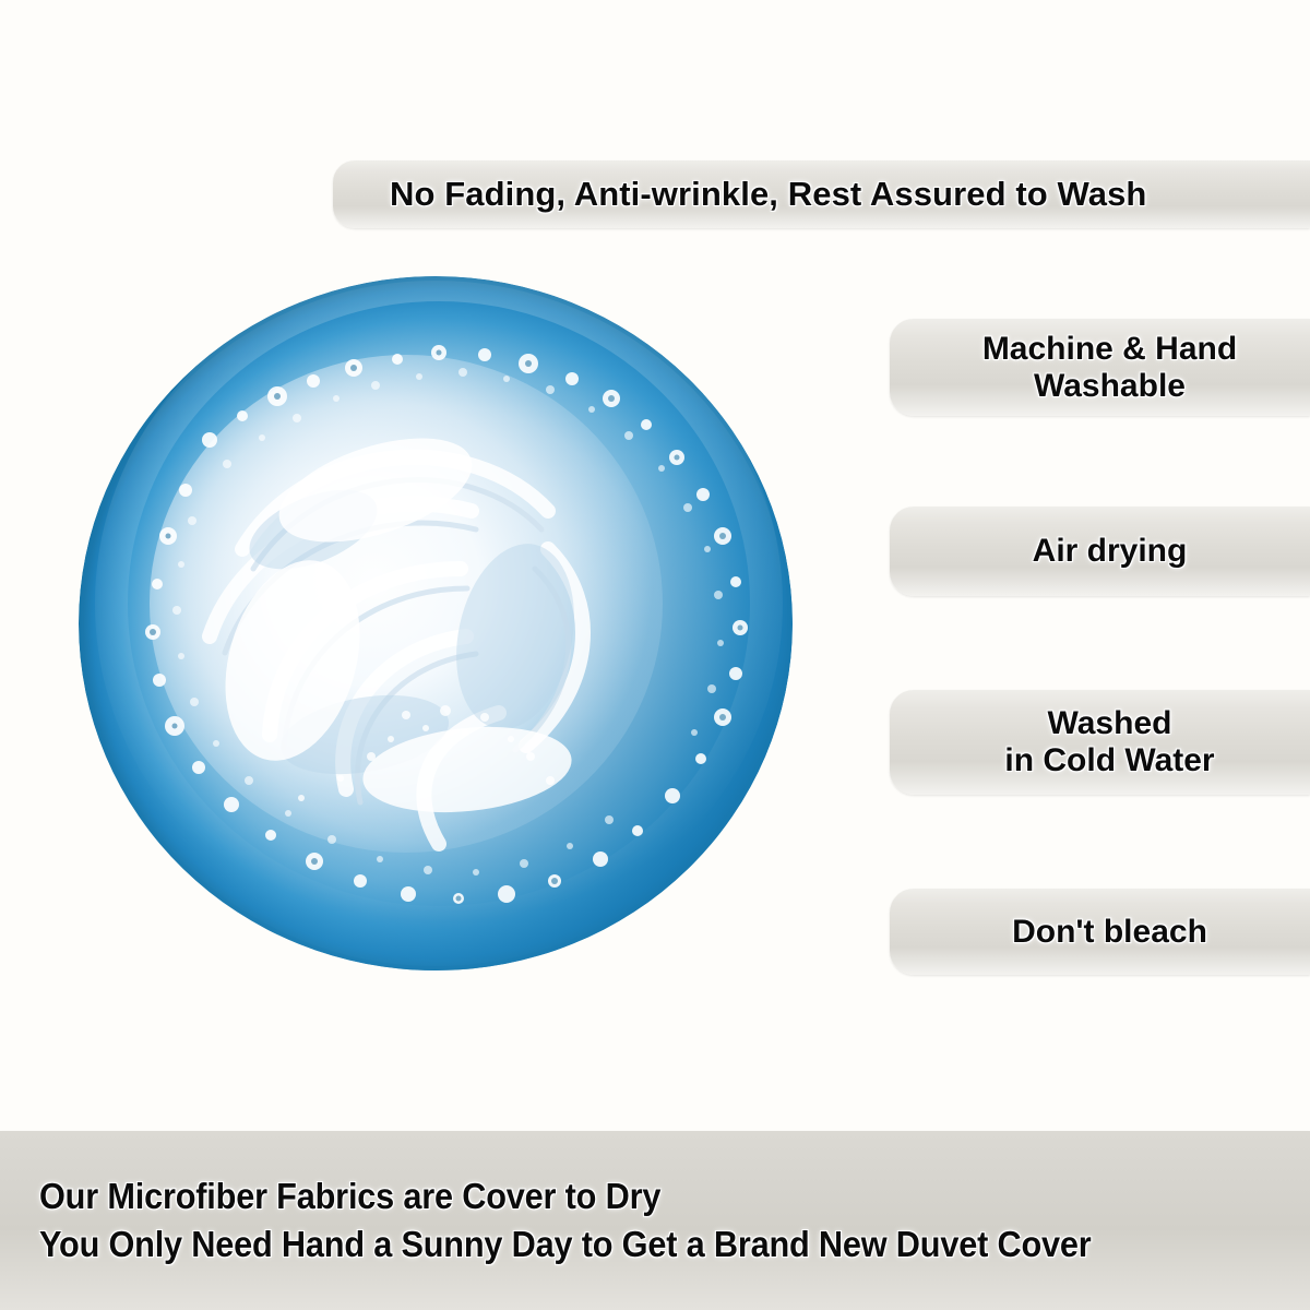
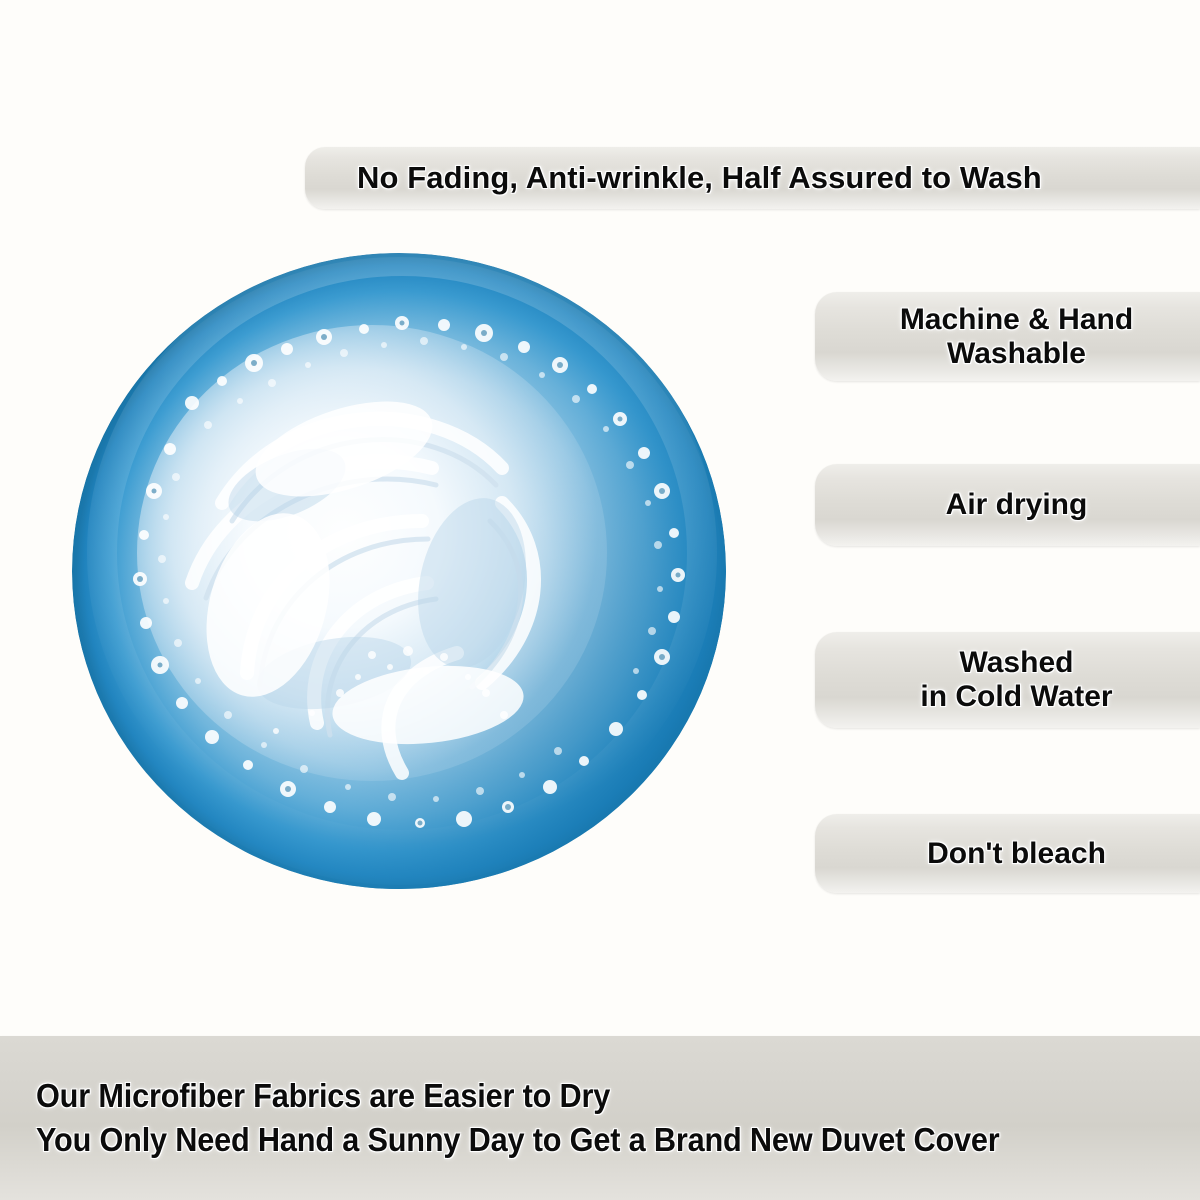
- No Fading, Anti-wrinkle, Rest Assured to Wash
+ No Fading, Anti-wrinkle, Half Assured to Wash
  Machine & Hand
  Washable
  Air drying
  Washed
  in Cold Water
  Don't bleach
- Our Microfiber Fabrics are Cover to Dry
+ Our Microfiber Fabrics are Easier to Dry
  You Only Need Hand a Sunny Day to Get a Brand New Duvet Cover
